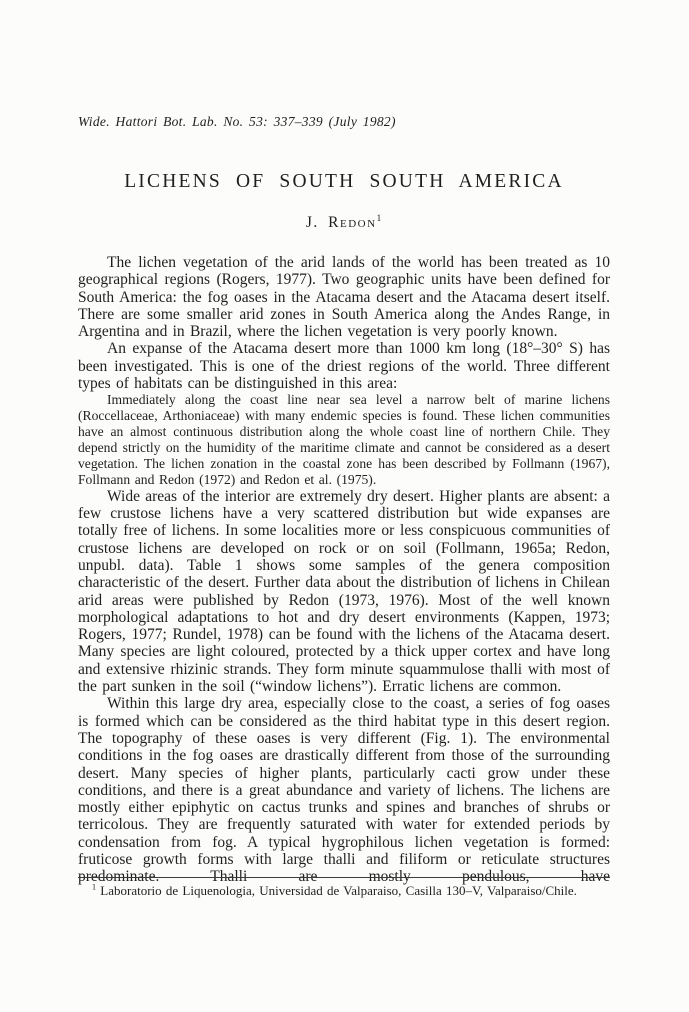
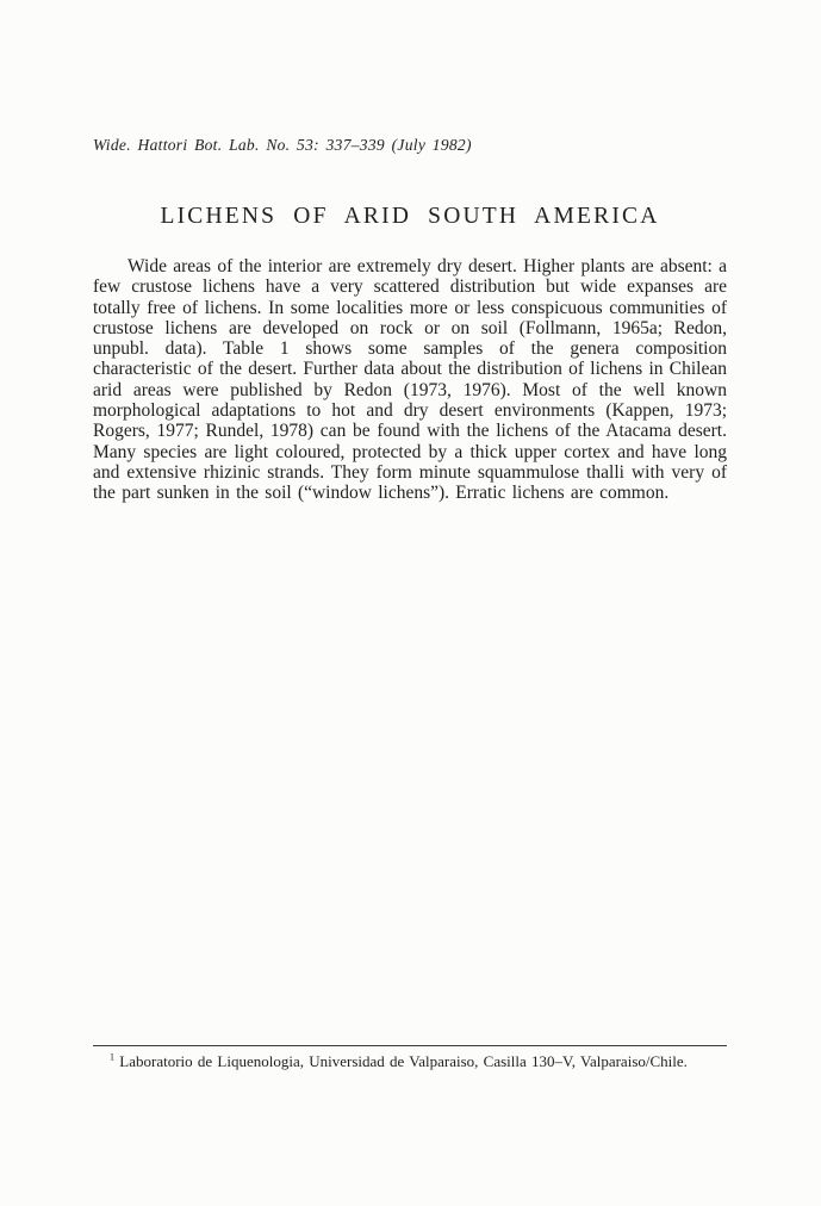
  Wide. Hattori Bot. Lab. No. 53: 337–339 (July 1982)
- LICHENS OF SOUTH SOUTH AMERICA
+ LICHENS OF ARID SOUTH AMERICA
- J. Redon1
- The lichen vegetation of the arid lands of the world has been treated as 10 geographical regions (Rogers, 1977). Two geographic units have been defined for South America: the fog oases in the Atacama desert and the Atacama desert itself. There are some smaller arid zones in South America along the Andes Range, in Argentina and in Brazil, where the lichen vegetation is very poorly known.
- An expanse of the Atacama desert more than 1000 km long (18°–30° S) has been investigated. This is one of the driest regions of the world. Three different types of habitats can be distinguished in this area:
- Immediately along the coast line near sea level a narrow belt of marine lichens (Roccellaceae, Arthoniaceae) with many endemic species is found. These lichen communities have an almost continuous distribution along the whole coast line of northern Chile. They depend strictly on the humidity of the maritime climate and cannot be considered as a desert vegetation. The lichen zonation in the coastal zone has been described by Follmann (1967), Follmann and Redon (1972) and Redon et al. (1975).
- Wide areas of the interior are extremely dry desert. Higher plants are absent: a few crustose lichens have a very scattered distribution but wide expanses are totally free of lichens. In some localities more or less conspicuous communities of crustose lichens are developed on rock or on soil (Follmann, 1965a; Redon, unpubl. data). Table 1 shows some samples of the genera composition characteristic of the desert. Further data about the distribution of lichens in Chilean arid areas were published by Redon (1973, 1976). Most of the well known morphological adaptations to hot and dry desert environments (Kappen, 1973; Rogers, 1977; Rundel, 1978) can be found with the lichens of the Atacama desert. Many species are light coloured, protected by a thick upper cortex and have long and extensive rhizinic strands. They form minute squammulose thalli with most of the part sunken in the soil (“window lichens”). Erratic lichens are common.
+ Wide areas of the interior are extremely dry desert. Higher plants are absent: a few crustose lichens have a very scattered distribution but wide expanses are totally free of lichens. In some localities more or less conspicuous communities of crustose lichens are developed on rock or on soil (Follmann, 1965a; Redon, unpubl. data). Table 1 shows some samples of the genera composition characteristic of the desert. Further data about the distribution of lichens in Chilean arid areas were published by Redon (1973, 1976). Most of the well known morphological adaptations to hot and dry desert environments (Kappen, 1973; Rogers, 1977; Rundel, 1978) can be found with the lichens of the Atacama desert. Many species are light coloured, protected by a thick upper cortex and have long and extensive rhizinic strands. They form minute squammulose thalli with very of the part sunken in the soil (“window lichens”). Erratic lichens are common.
- Within this large dry area, especially close to the coast, a series of fog oases is formed which can be considered as the third habitat type in this desert region. The topography of these oases is very different (Fig. 1). The environmental conditions in the fog oases are drastically different from those of the surrounding desert. Many species of higher plants, particularly cacti grow under these conditions, and there is a great abundance and variety of lichens. The lichens are mostly either epiphytic on cactus trunks and spines and branches of shrubs or terricolous. They are frequently saturated with water for extended periods by condensation from fog. A typical hygrophilous lichen vegetation is formed: fruticose growth forms with large thalli and filiform or reticulate structures predominate. Thalli are mostly pendulous, have
  1 Laboratorio de Liquenologia, Universidad de Valparaiso, Casilla 130–V, Valparaiso/Chile.
